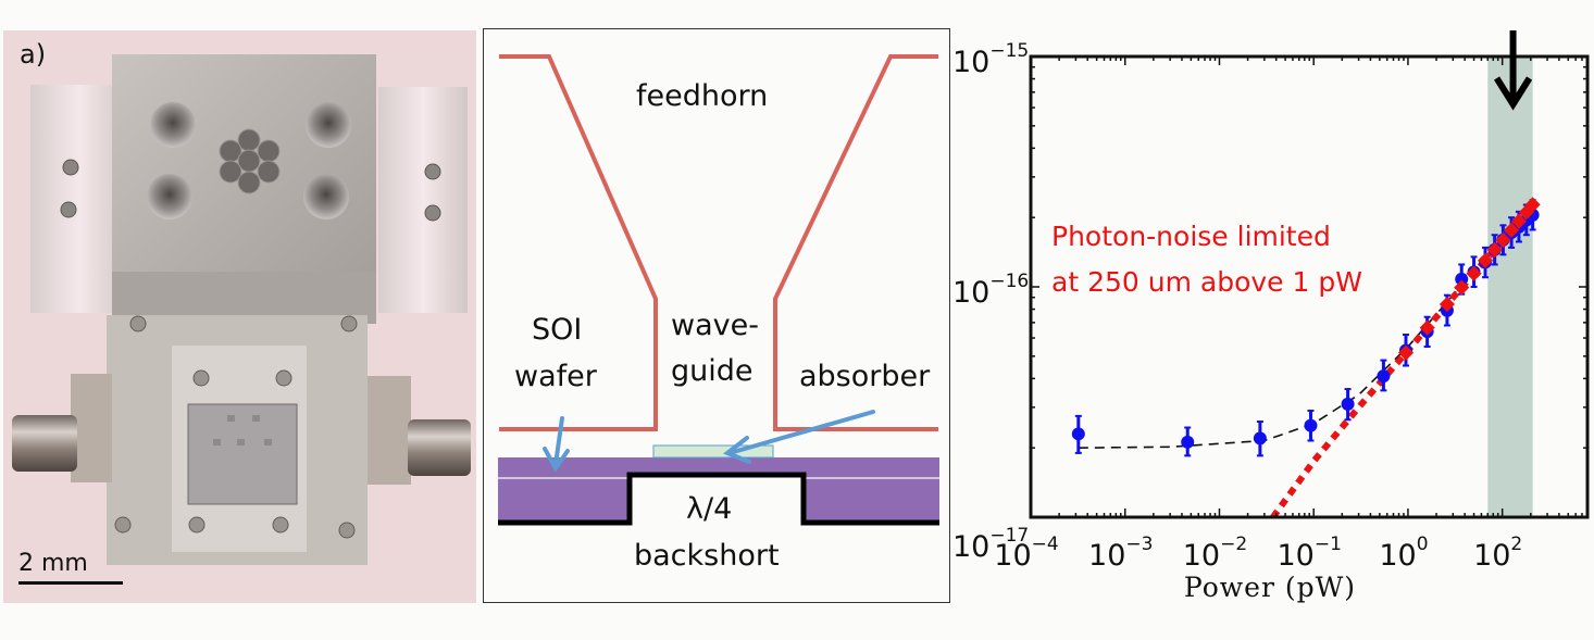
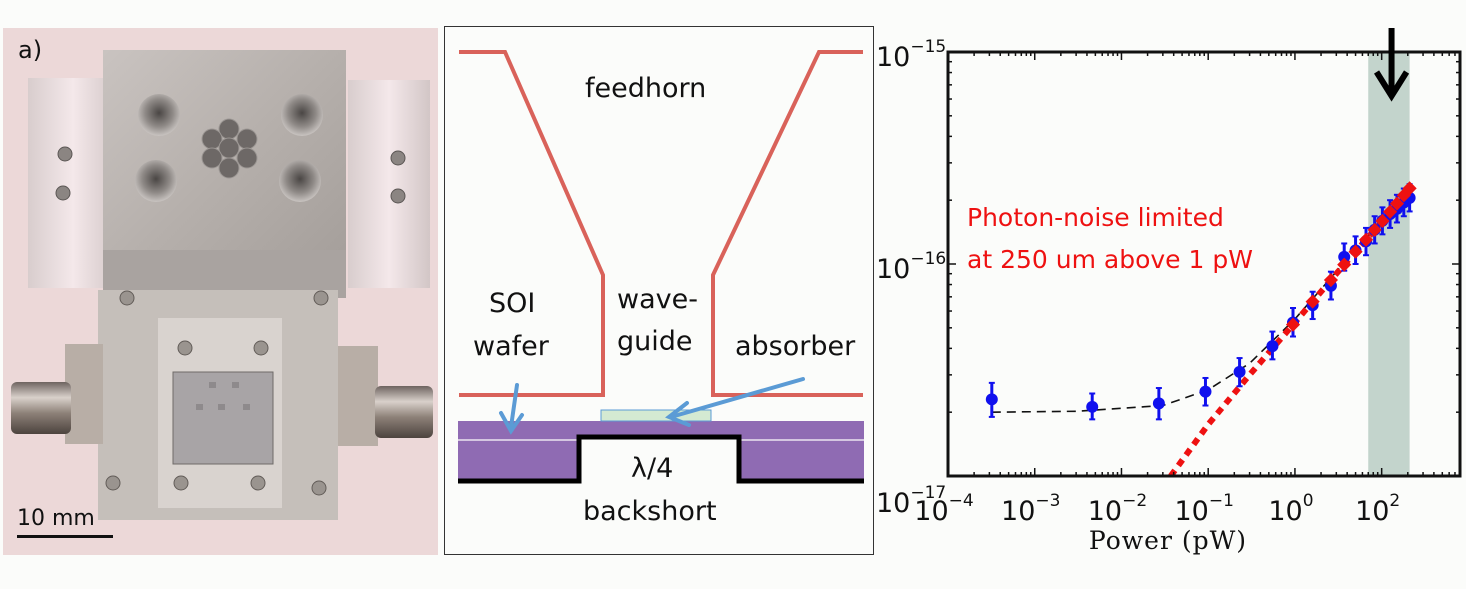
  a)
- 2 mm
+ 10 mm
  feedhorn
  wave-
  guide
  SOI
  wafer
  absorber
  λ/4
  backshort
  10−4
  10−3
  10−2
  10−1
  100
  102
  10−15
  10−16
  10−17
  Power (pW)
  Photon-noise limited
  at 250 um above 1 pW
